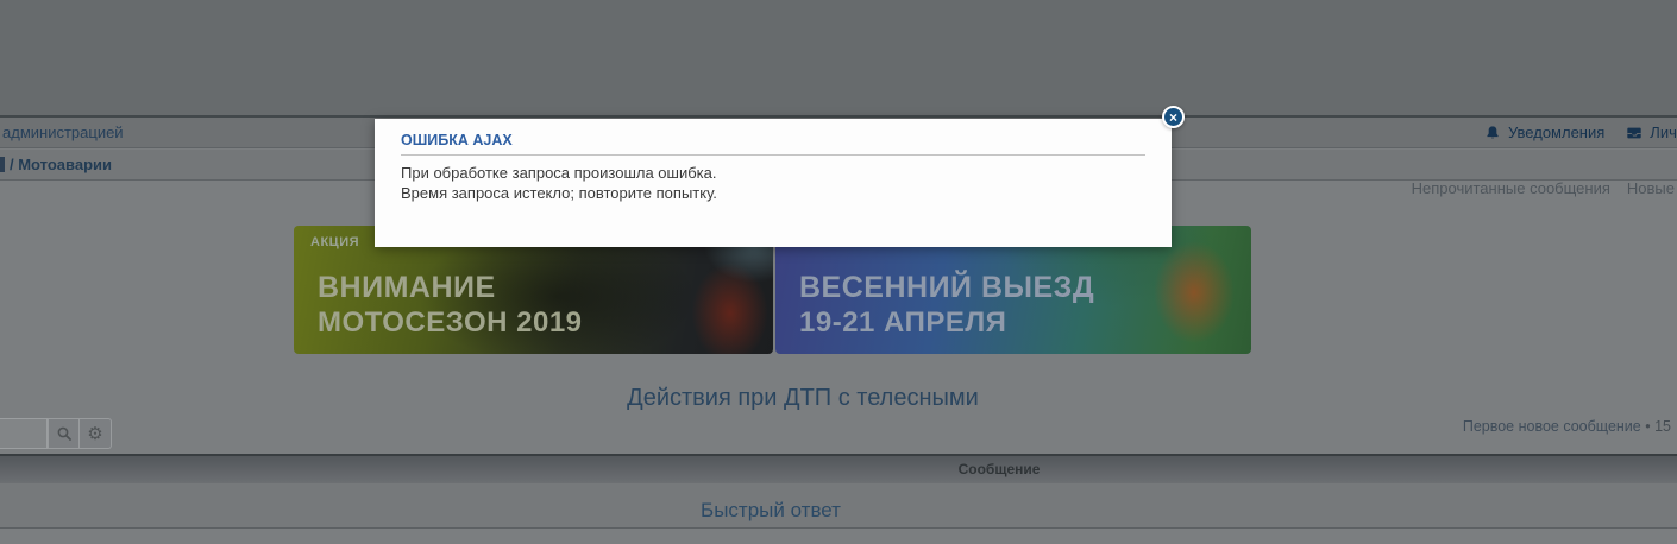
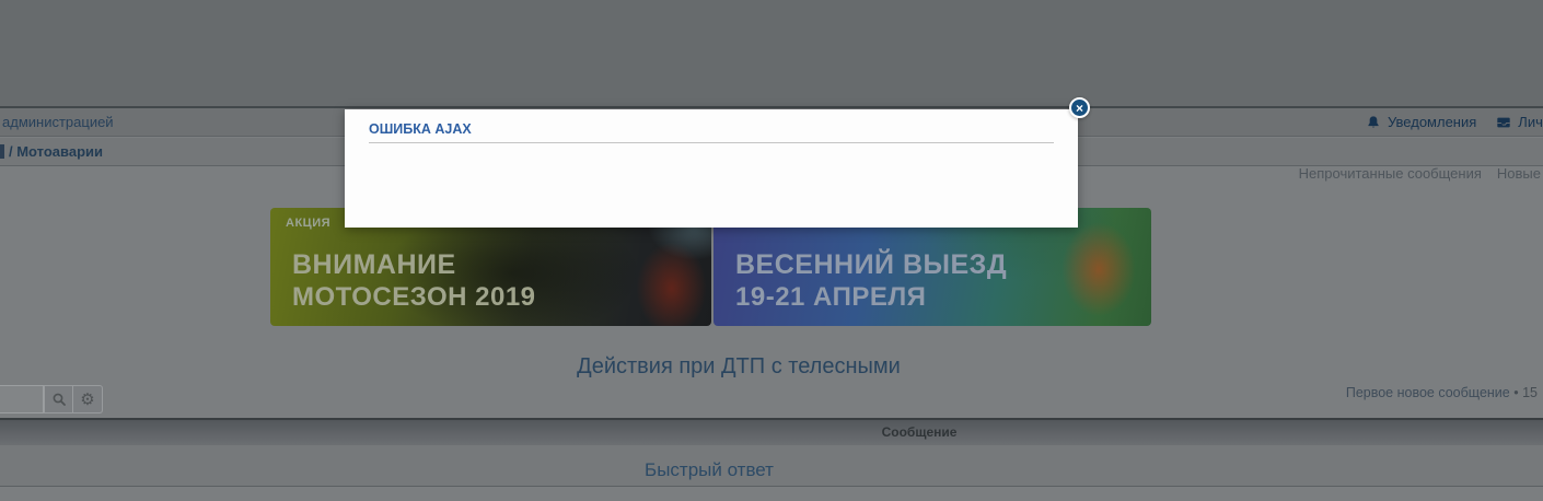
  администрацией
  Уведомления
  / Мотоаварии
  Непрочитанные сообщения
  Новые
  АКЦИЯ
  ВНИМАНИЕ
  МОТОСЕЗОН 2019
  ВЕСЕННИЙ ВЫЕЗД
  19-21 АПРЕЛЯ
  Действия при ДТП с телесными
  ⚙
  Первое новое сообщение • 15
  Сообщение
  Быстрый ответ
  ОШИБКА AJAX
- При обработке запроса произошла ошибка.
- Время запроса истекло; повторите попытку.
  ×
